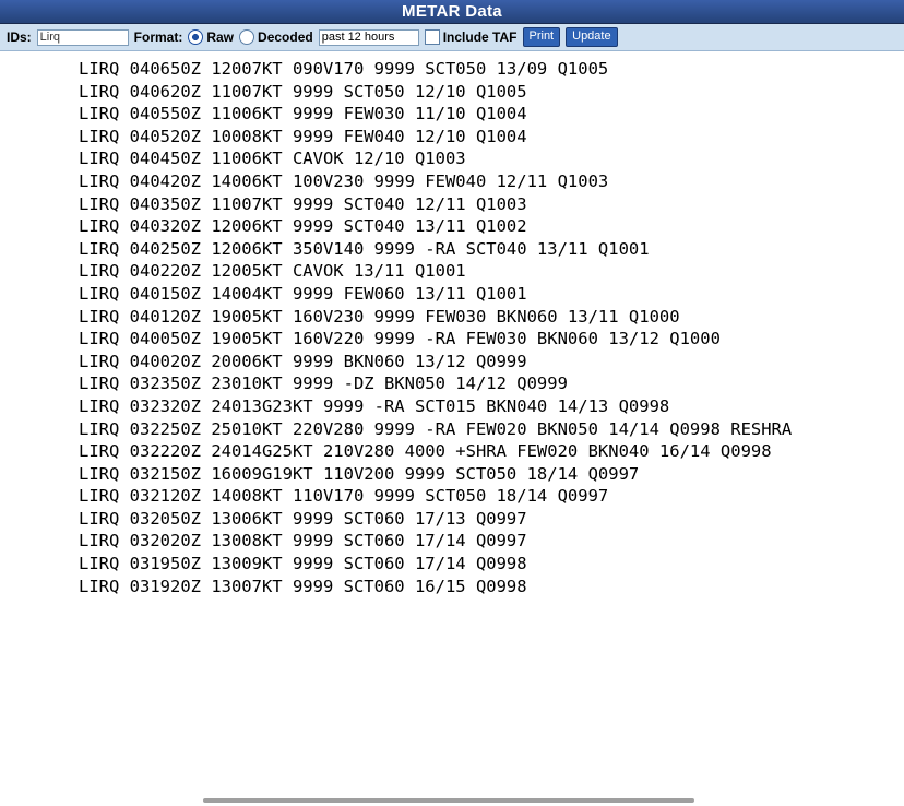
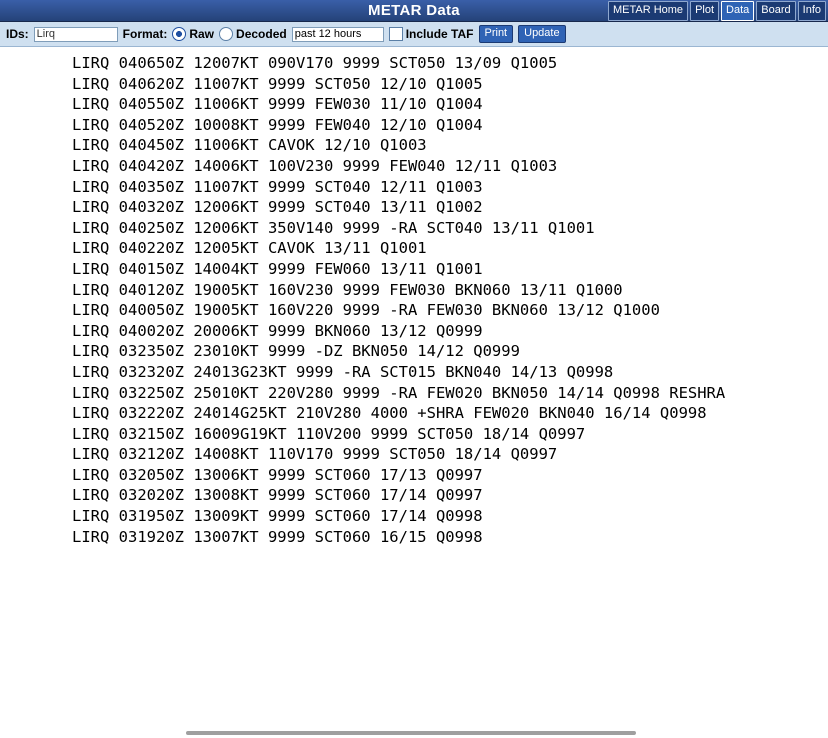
  METAR Data
+ METAR Home
+ Plot
+ Data
+ Board
+ Info
  IDs:
  Lirq
  Format:
  Raw
  Decoded
  past 12 hours
  Include TAF
  Print
  Update
  LIRQ 040650Z 12007KT 090V170 9999 SCT050 13/09 Q1005
  LIRQ 040620Z 11007KT 9999 SCT050 12/10 Q1005
  LIRQ 040550Z 11006KT 9999 FEW030 11/10 Q1004
  LIRQ 040520Z 10008KT 9999 FEW040 12/10 Q1004
  LIRQ 040450Z 11006KT CAVOK 12/10 Q1003
  LIRQ 040420Z 14006KT 100V230 9999 FEW040 12/11 Q1003
  LIRQ 040350Z 11007KT 9999 SCT040 12/11 Q1003
  LIRQ 040320Z 12006KT 9999 SCT040 13/11 Q1002
  LIRQ 040250Z 12006KT 350V140 9999 -RA SCT040 13/11 Q1001
  LIRQ 040220Z 12005KT CAVOK 13/11 Q1001
  LIRQ 040150Z 14004KT 9999 FEW060 13/11 Q1001
  LIRQ 040120Z 19005KT 160V230 9999 FEW030 BKN060 13/11 Q1000
  LIRQ 040050Z 19005KT 160V220 9999 -RA FEW030 BKN060 13/12 Q1000
  LIRQ 040020Z 20006KT 9999 BKN060 13/12 Q0999
  LIRQ 032350Z 23010KT 9999 -DZ BKN050 14/12 Q0999
  LIRQ 032320Z 24013G23KT 9999 -RA SCT015 BKN040 14/13 Q0998
  LIRQ 032250Z 25010KT 220V280 9999 -RA FEW020 BKN050 14/14 Q0998 RESHRA
  LIRQ 032220Z 24014G25KT 210V280 4000 +SHRA FEW020 BKN040 16/14 Q0998
  LIRQ 032150Z 16009G19KT 110V200 9999 SCT050 18/14 Q0997
  LIRQ 032120Z 14008KT 110V170 9999 SCT050 18/14 Q0997
  LIRQ 032050Z 13006KT 9999 SCT060 17/13 Q0997
  LIRQ 032020Z 13008KT 9999 SCT060 17/14 Q0997
  LIRQ 031950Z 13009KT 9999 SCT060 17/14 Q0998
  LIRQ 031920Z 13007KT 9999 SCT060 16/15 Q0998
